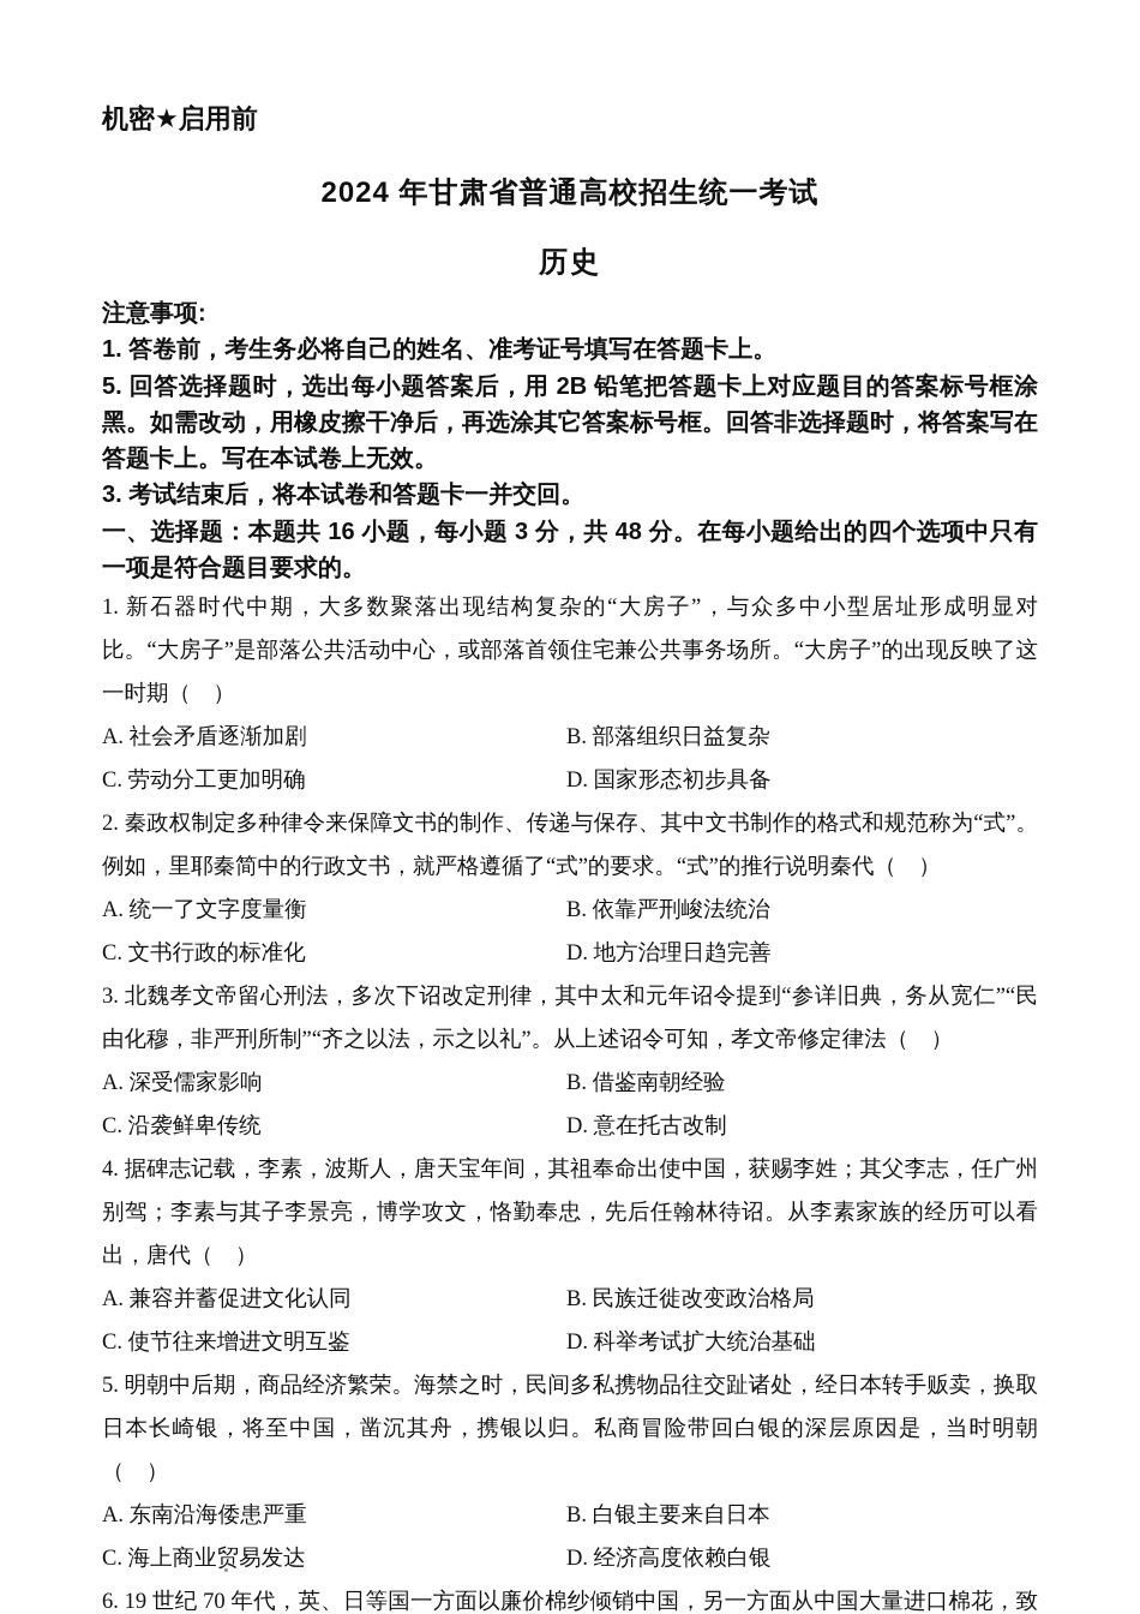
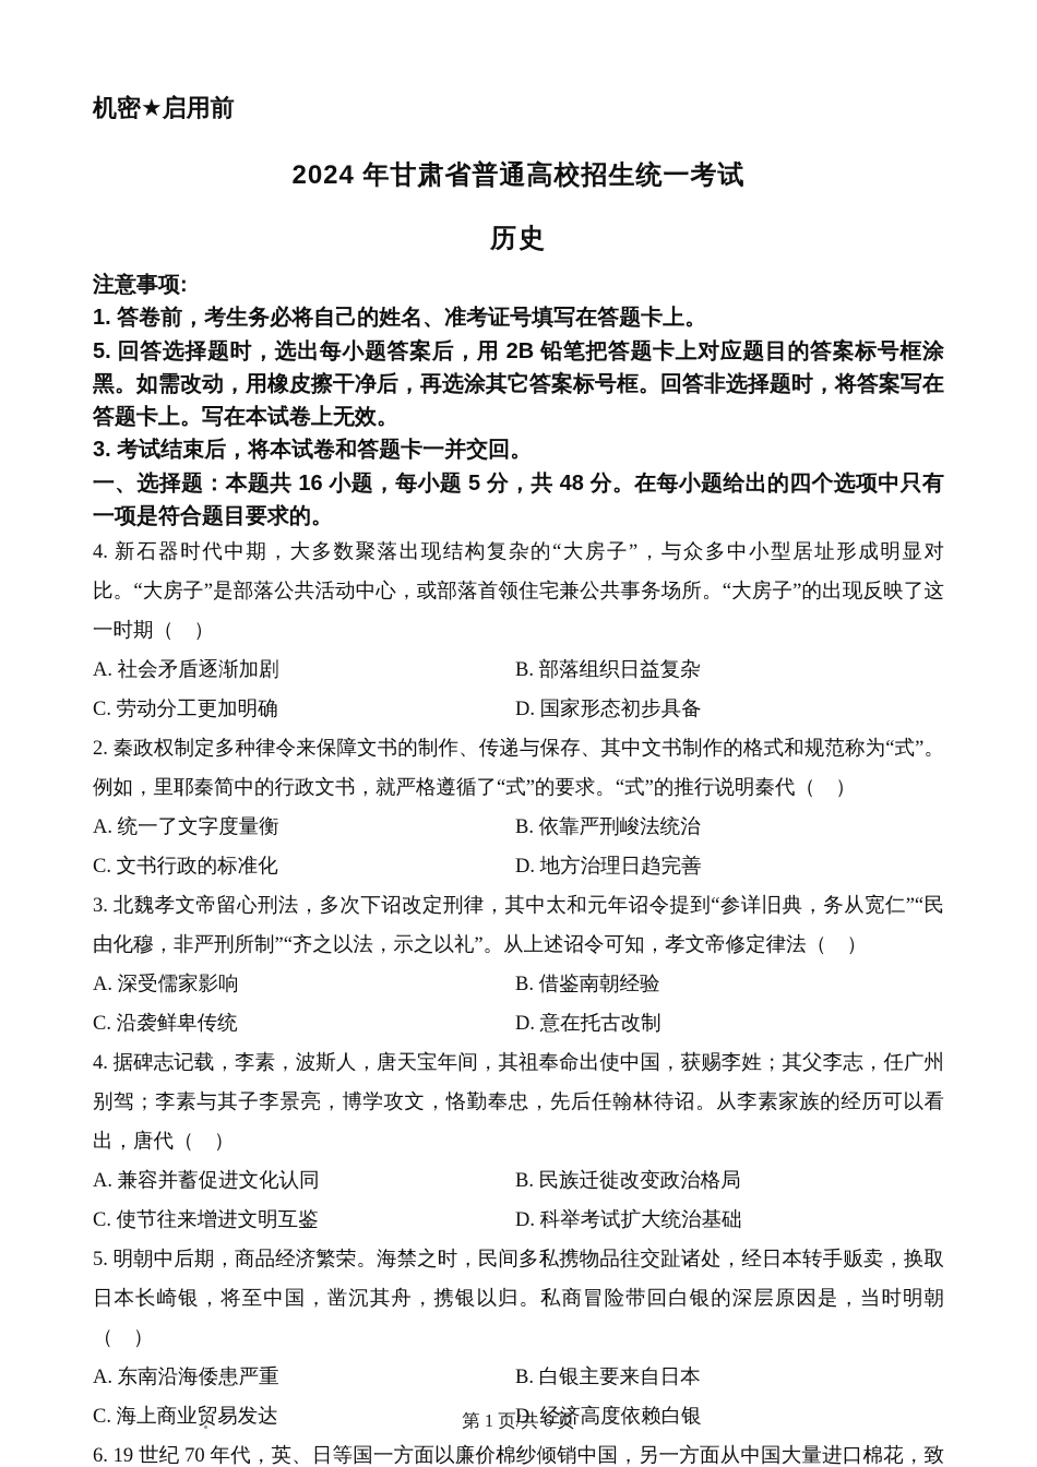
  机密★启用前
  2024 年甘肃省普通高校招生统一考试
  历史
  注意事项:
  1. 答卷前，考生务必将自己的姓名、准考证号填写在答题卡上。
  5. 回答选择题时，选出每小题答案后，用 2B 铅笔把答题卡上对应题目的答案标号框涂黑。如需改动，用橡皮擦干净后，再选涂其它答案标号框。回答非选择题时，将答案写在答题卡上。写在本试卷上无效。
  3. 考试结束后，将本试卷和答题卡一并交回。
- 一、选择题：本题共 16 小题，每小题 3 分，共 48 分。在每小题给出的四个选项中只有一项是符合题目要求的。
+ 一、选择题：本题共 16 小题，每小题 5 分，共 48 分。在每小题给出的四个选项中只有一项是符合题目要求的。
- 1. 新石器时代中期，大多数聚落出现结构复杂的“大房子”，与众多中小型居址形成明显对比。“大房子”是部落公共活动中心，或部落首领住宅兼公共事务场所。“大房子”的出现反映了这一时期（ ）
+ 4. 新石器时代中期，大多数聚落出现结构复杂的“大房子”，与众多中小型居址形成明显对比。“大房子”是部落公共活动中心，或部落首领住宅兼公共事务场所。“大房子”的出现反映了这一时期（ ）
  A. 社会矛盾逐渐加剧
  B. 部落组织日益复杂
  C. 劳动分工更加明确
  D. 国家形态初步具备
  2. 秦政权制定多种律令来保障文书的制作、传递与保存、其中文书制作的格式和规范称为“式”。例如，里耶秦简中的行政文书，就严格遵循了“式”的要求。“式”的推行说明秦代（ ）
  A. 统一了文字度量衡
  B. 依靠严刑峻法统治
  C. 文书行政的标准化
  D. 地方治理日趋完善
  3. 北魏孝文帝留心刑法，多次下诏改定刑律，其中太和元年诏令提到“参详旧典，务从宽仁”“民由化穆，非严刑所制”“齐之以法，示之以礼”。从上述诏令可知，孝文帝修定律法（ ）
  A. 深受儒家影响
  B. 借鉴南朝经验
  C. 沿袭鲜卑传统
  D. 意在托古改制
  4. 据碑志记载，李素，波斯人，唐天宝年间，其祖奉命出使中国，获赐李姓；其父李志，任广州别驾；李素与其子李景亮，博学攻文，恪勤奉忠，先后任翰林待诏。从李素家族的经历可以看出，唐代（ ）
  A. 兼容并蓄促进文化认同
  B. 民族迁徙改变政治格局
  C. 使节往来增进文明互鉴
  D. 科举考试扩大统治基础
  5. 明朝中后期，商品经济繁荣。海禁之时，民间多私携物品往交趾诸处，经日本转手贩卖，换取日本长崎银，将至中国，凿沉其舟，携银以归。私商冒险带回白银的深层原因是，当时明朝（ ）
  A. 东南沿海倭患严重
  B. 白银主要来自日本
  C. 海上商业贸易发达
  D. 经济高度依赖白银
  6. 19 世纪 70 年代，英、日等国一方面以廉价棉纱倾销中国，另一方面从中国大量进口棉花，致
+ 第 1 页/共 6 页
